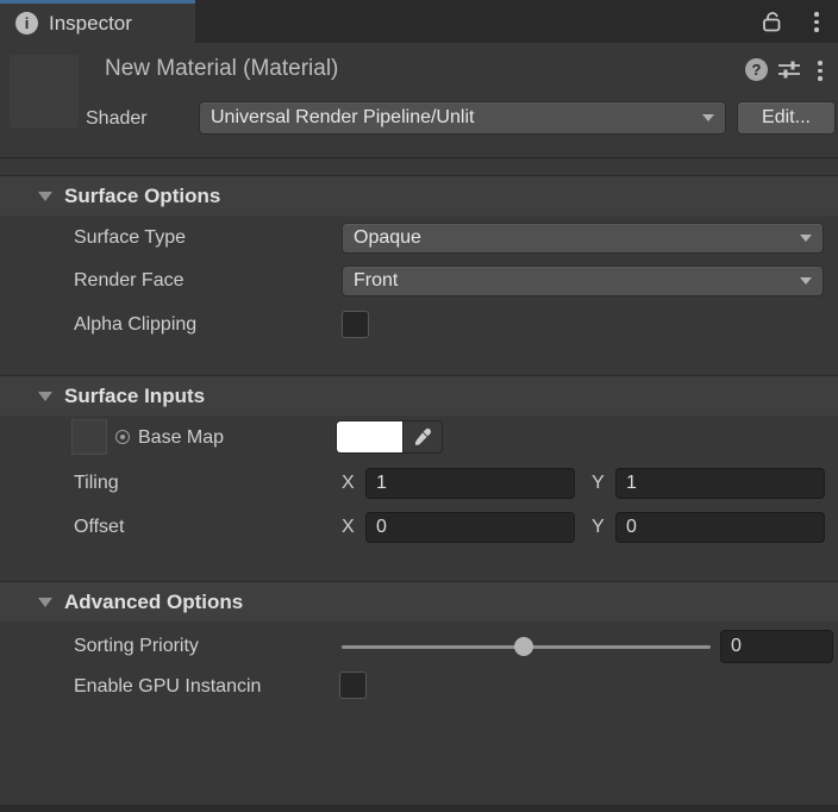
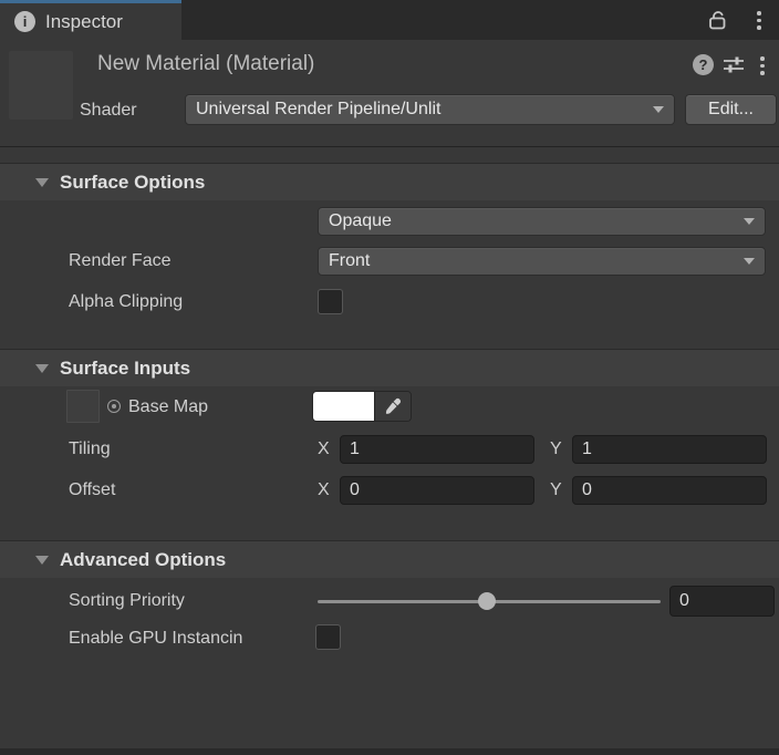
  i
  Inspector
  New Material (Material)
  ?
  Shader
  Universal Render Pipeline/Unlit
  Edit...
  Surface Options
- Surface Type
  Opaque
  Render Face
  Front
  Alpha Clipping
  Surface Inputs
  Base Map
  Tiling
  X
  1
  Y
  1
  Offset
  X
  0
  Y
  0
  Advanced Options
  Sorting Priority
  0
  Enable GPU Instancin
